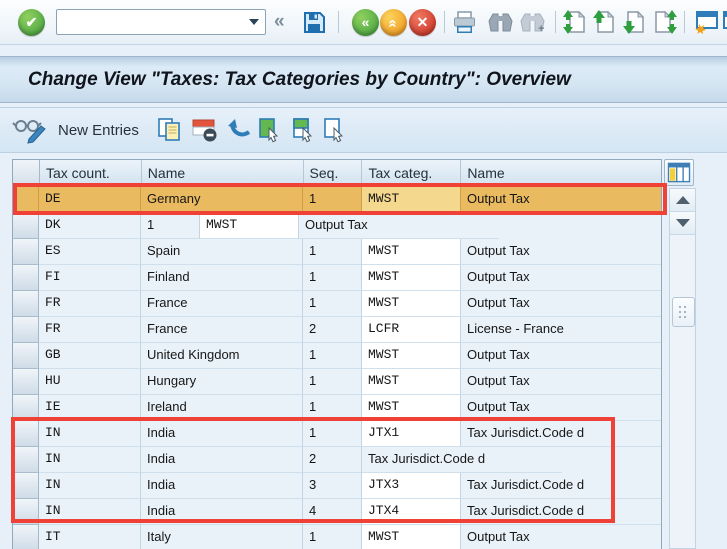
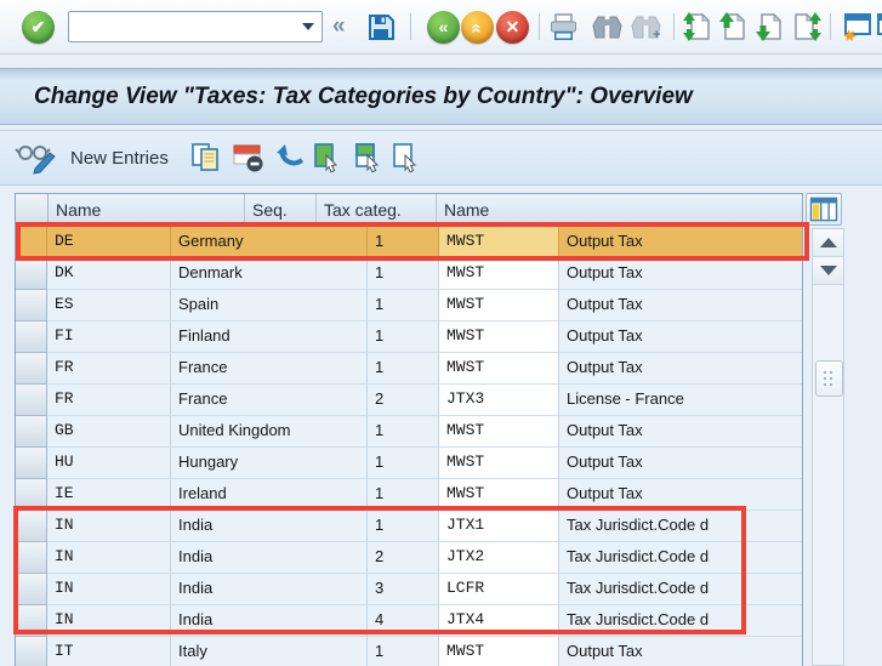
  ✔
  «
  «
  ✕
  +
  Change View "Taxes: Tax Categories by Country": Overview
  New Entries
- Tax count.
  Name
  Seq.
  Tax categ.
  Name
  DE
  Germany
  1
  MWST
  Output Tax
  DK
+ Denmark
  1
  MWST
  Output Tax
  ES
  Spain
  1
  MWST
  Output Tax
  FI
  Finland
  1
  MWST
  Output Tax
  FR
  France
  1
  MWST
  Output Tax
  FR
  France
  2
- LCFR
+ JTX3
  License - France
  GB
  United Kingdom
  1
  MWST
  Output Tax
  HU
  Hungary
  1
  MWST
  Output Tax
  IE
  Ireland
  1
  MWST
  Output Tax
  IN
  India
  1
  JTX1
  Tax Jurisdict.Code d
  IN
  India
  2
+ JTX2
  Tax Jurisdict.Code d
  IN
  India
  3
- JTX3
+ LCFR
  Tax Jurisdict.Code d
  IN
  India
  4
  JTX4
  Tax Jurisdict.Code d
  IT
  Italy
  1
  MWST
  Output Tax
